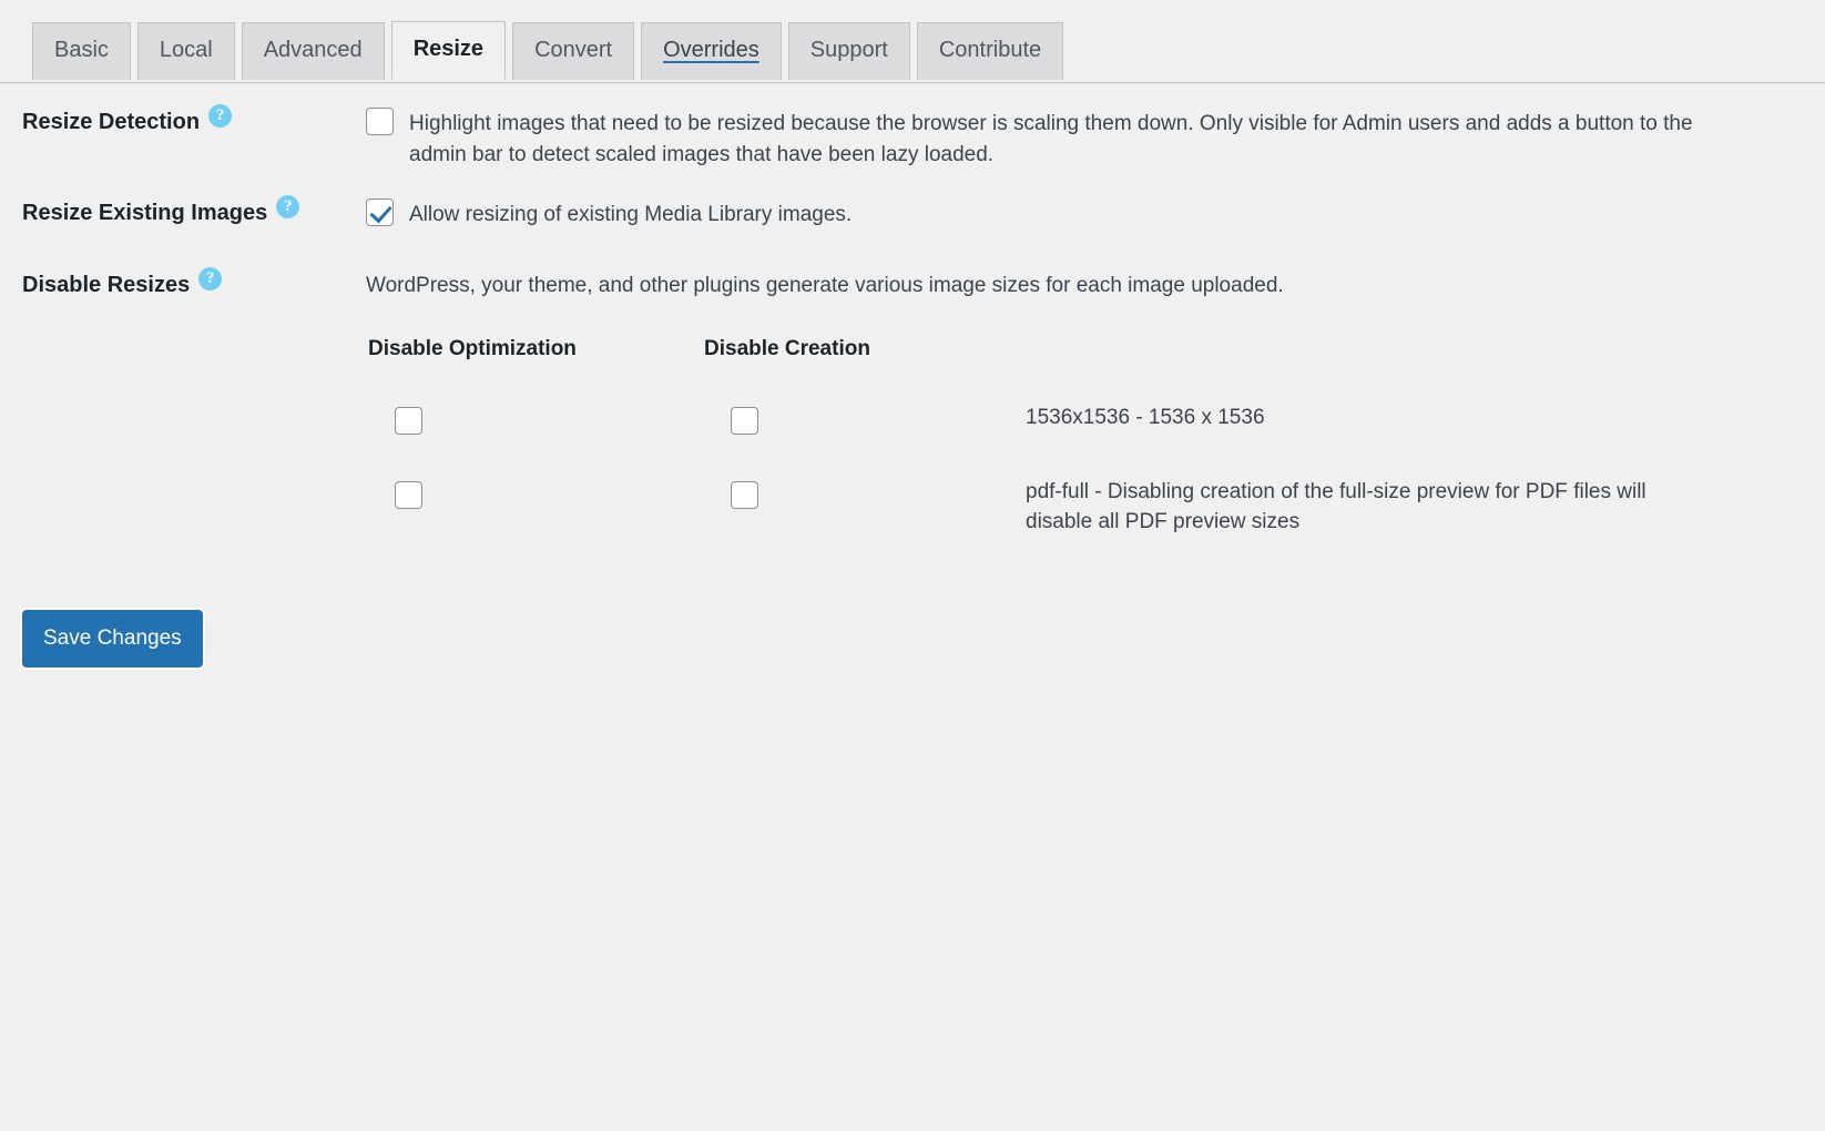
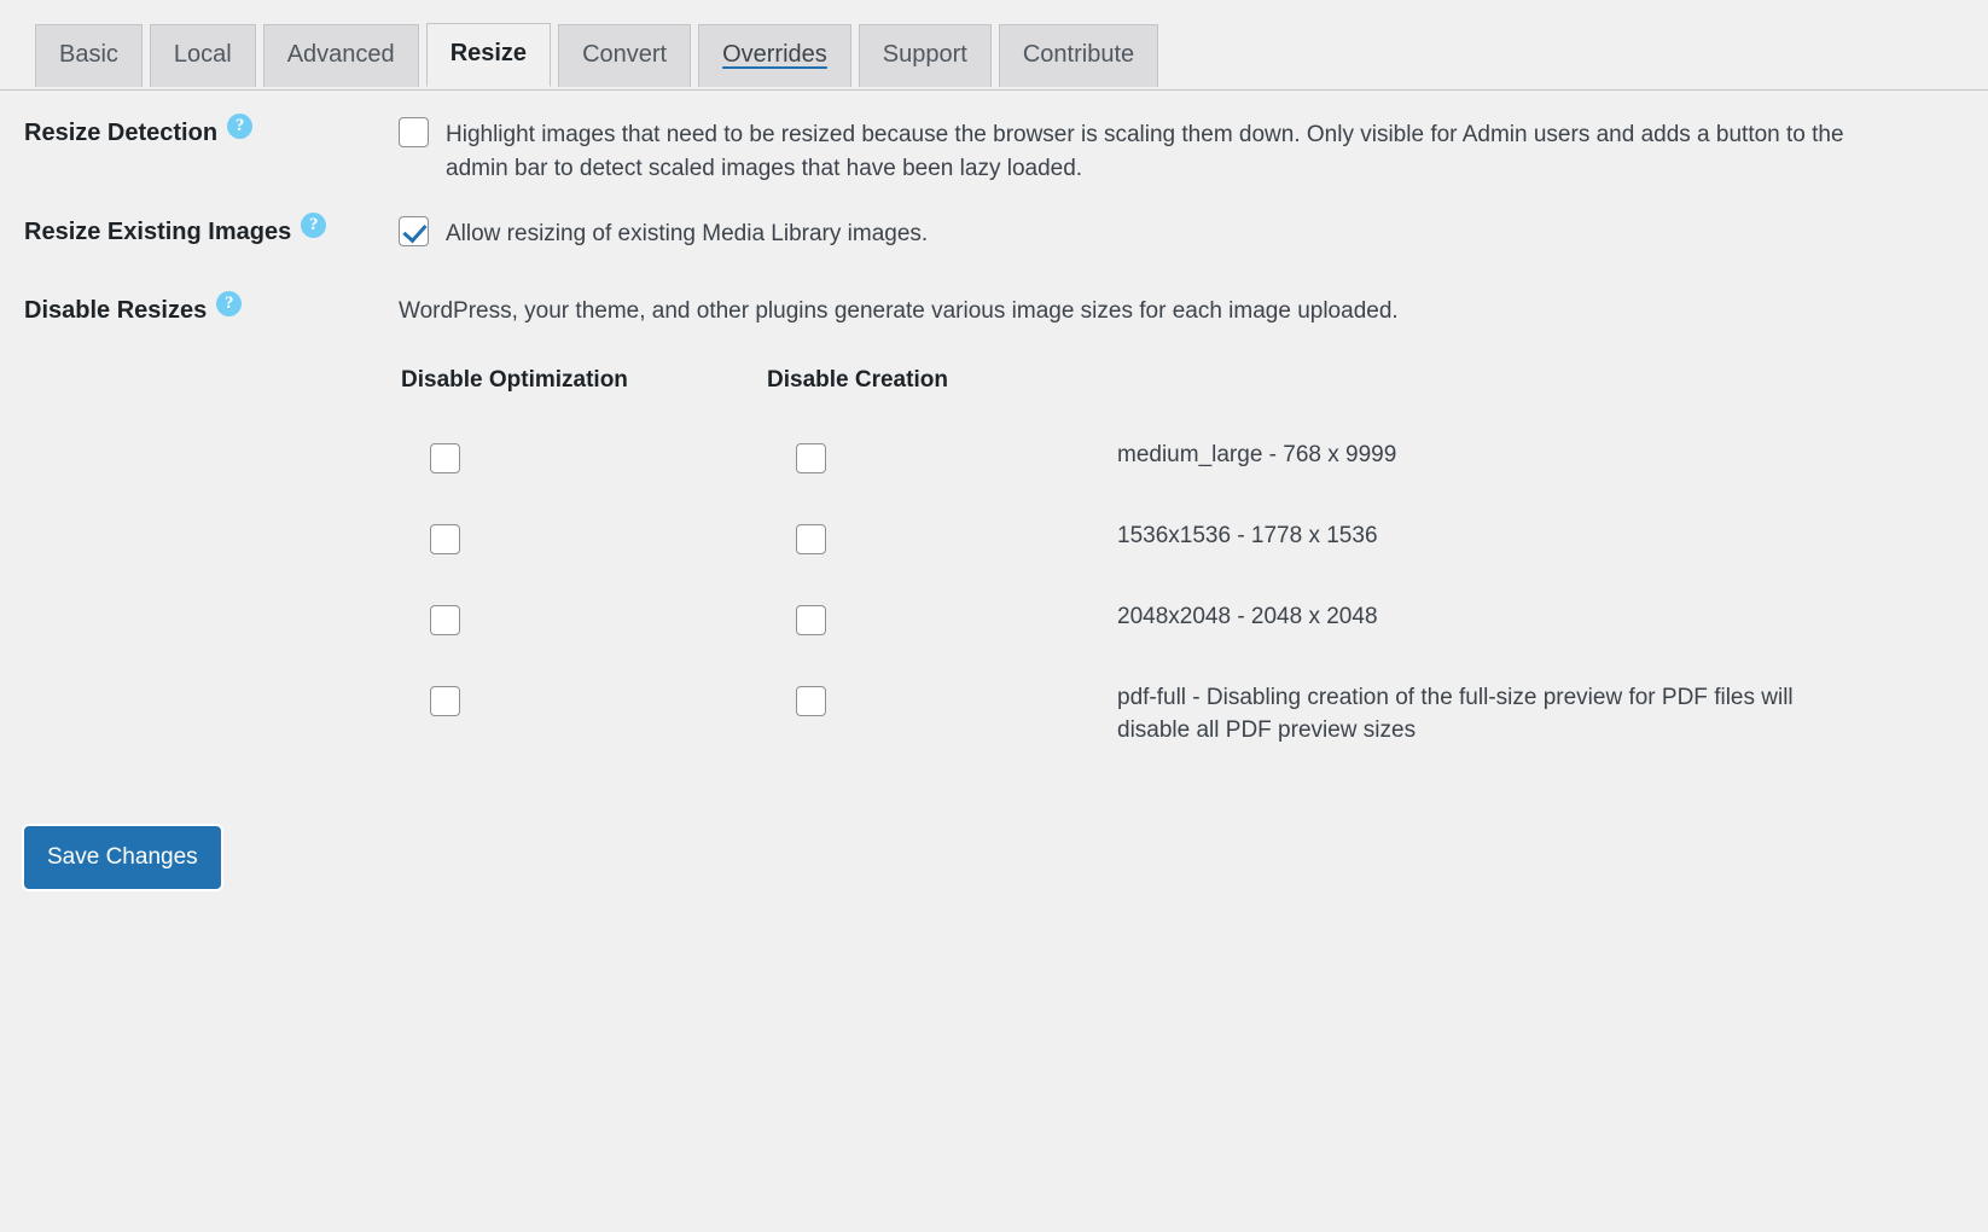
  Basic Local Advanced Resize Convert Overrides Support Contribute
  Resize Detection ?	Highlight images that need to be resized because the browser is scaling them down. Only visible for Admin users and adds a button to the admin bar to detect scaled images that have been lazy loaded.
  Resize Existing Images ?	Allow resizing of existing Media Library images.
  Disable Resizes ?	WordPress, your theme, and other plugins generate various image sizes for each image uploaded.
  Disable Optimization	Disable Creation
+ 		medium_large - 768 x 9999
- 		1536x1536 - 1536 x 1536
+ 		1536x1536 - 1778 x 1536
+ 		2048x2048 - 2048 x 2048
  		pdf-full - Disabling creation of the full-size preview for PDF files will disable all PDF preview sizes
  Save Changes
